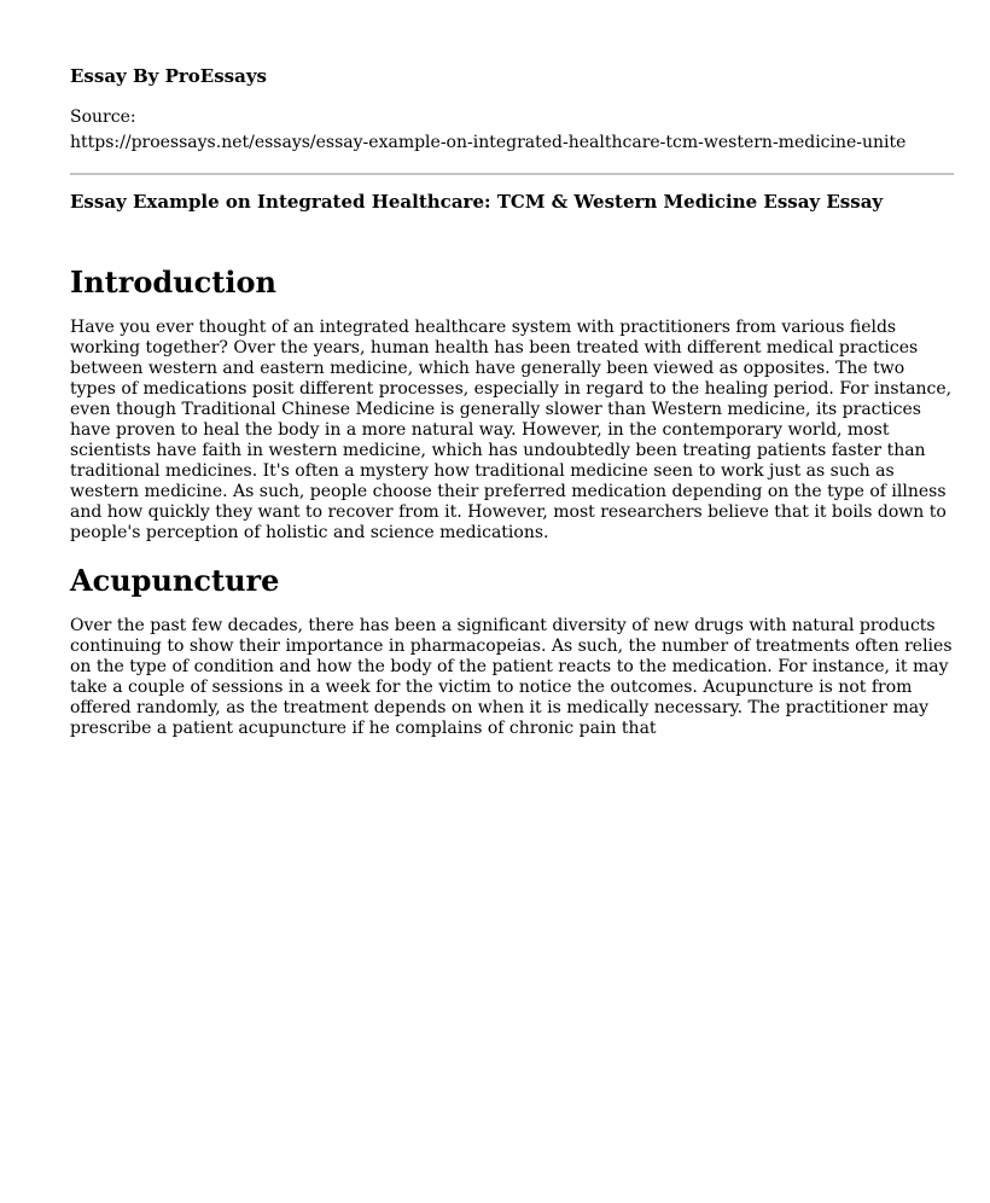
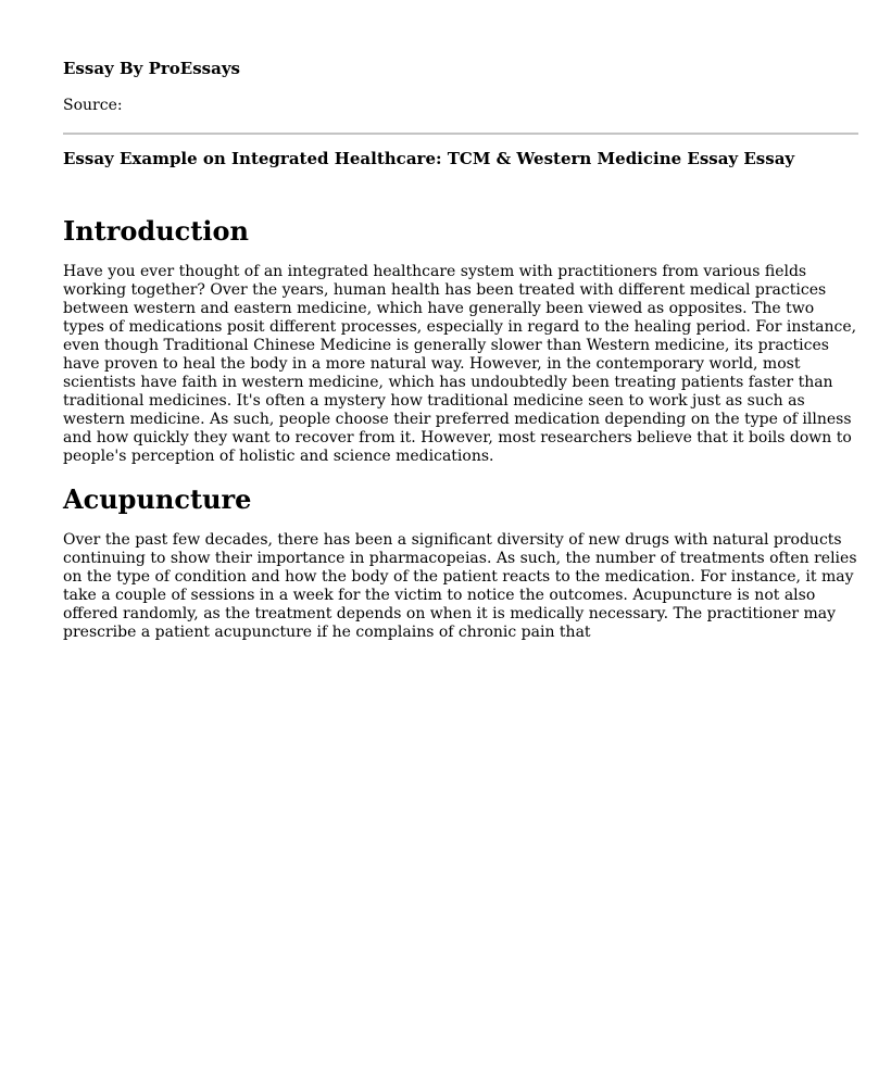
  Essay By ProEssays
  Source:
- https://proessays.net/essays/essay-example-on-integrated-healthcare-tcm-western-medicine-unite
  Essay Example on Integrated Healthcare: TCM & Western Medicine Essay Essay
  Introduction
  Have you ever thought of an integrated healthcare system with practitioners from various fields working together? Over the years, human health has been treated with different medical practices between western and eastern medicine, which have generally been viewed as opposites. The two types of medications posit different processes, especially in regard to the healing period. For instance, even though Traditional Chinese Medicine is generally slower than Western medicine, its practices have proven to heal the body in a more natural way. However, in the contemporary world, most scientists have faith in western medicine, which has undoubtedly been treating patients faster than traditional medicines. It's often a mystery how traditional medicine seen to work just as such as western medicine. As such, people choose their preferred medication depending on the type of illness and how quickly they want to recover from it. However, most researchers believe that it boils down to people's perception of holistic and science medications.
  Acupuncture
- Over the past few decades, there has been a significant diversity of new drugs with natural products continuing to show their importance in pharmacopeias. As such, the number of treatments often relies on the type of condition and how the body of the patient reacts to the medication. For instance, it may take a couple of sessions in a week for the victim to notice the outcomes. Acupuncture is not from offered randomly, as the treatment depends on when it is medically necessary. The practitioner may prescribe a patient acupuncture if he complains of chronic pain that
+ Over the past few decades, there has been a significant diversity of new drugs with natural products continuing to show their importance in pharmacopeias. As such, the number of treatments often relies on the type of condition and how the body of the patient reacts to the medication. For instance, it may take a couple of sessions in a week for the victim to notice the outcomes. Acupuncture is not also offered randomly, as the treatment depends on when it is medically necessary. The practitioner may prescribe a patient acupuncture if he complains of chronic pain that
